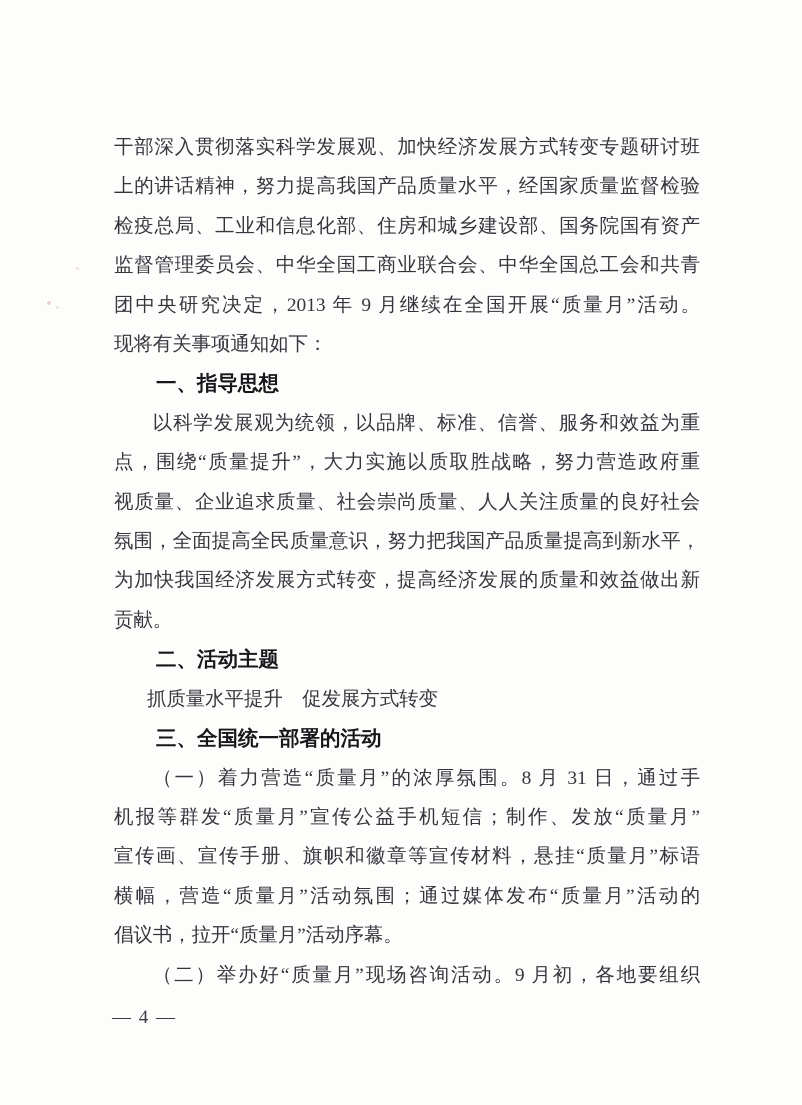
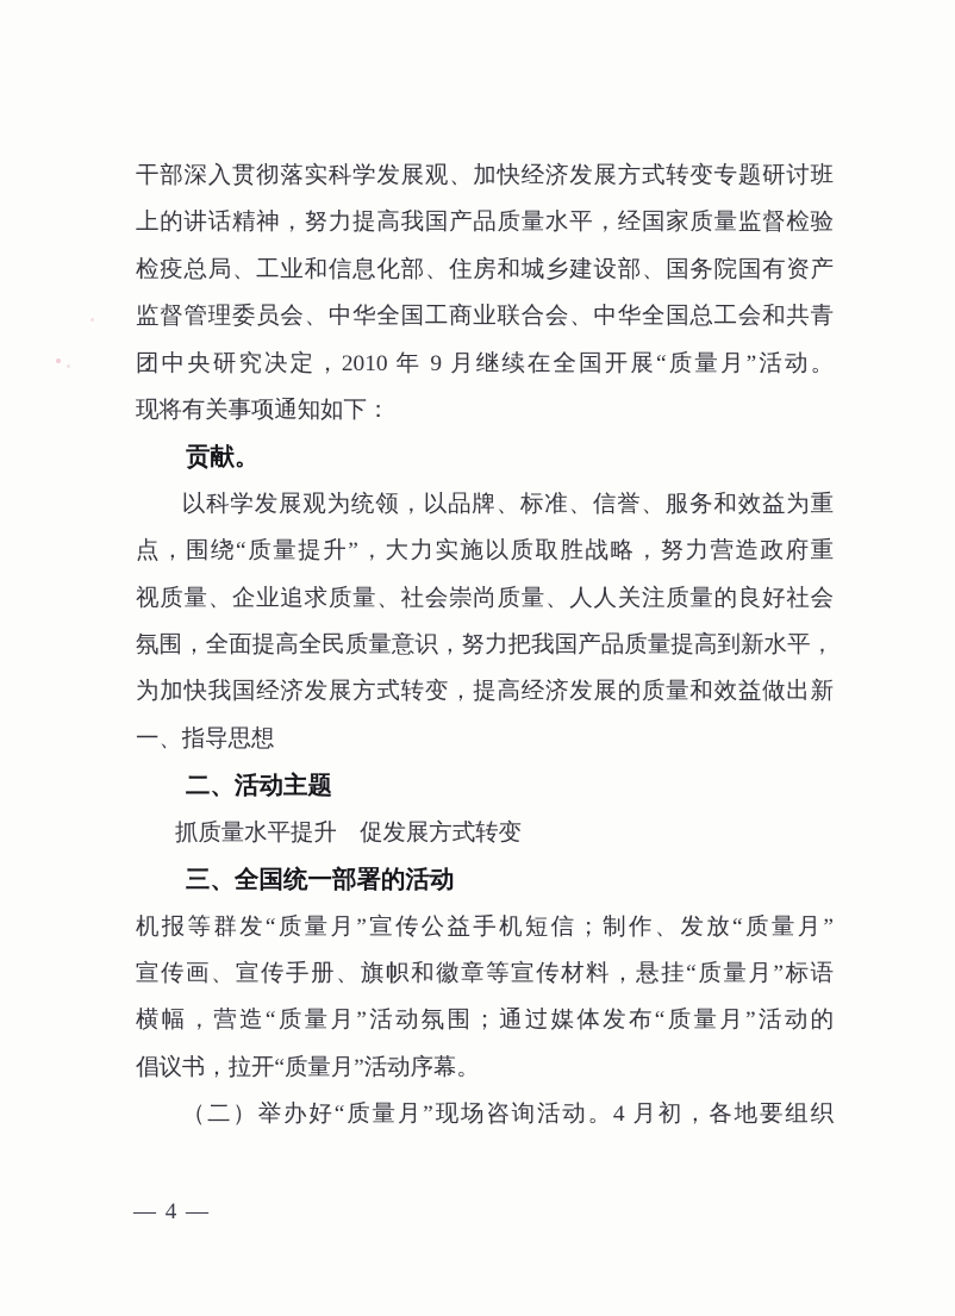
  干部深入贯彻落实科学发展观、加快经济发展方式转变专题研讨班
  上的讲话精神，努力提高我国产品质量水平，经国家质量监督检验
  检疫总局、工业和信息化部、住房和城乡建设部、国务院国有资产
  监督管理委员会、中华全国工商业联合会、中华全国总工会和共青
- 团中央研究决定，2013 年 9 月继续在全国开展“质量月”活动。
+ 团中央研究决定，2010 年 9 月继续在全国开展“质量月”活动。
  现将有关事项通知如下：
- 一、指导思想
+ 贡献。
  以科学发展观为统领，以品牌、标准、信誉、服务和效益为重
  点，围绕“质量提升”，大力实施以质取胜战略，努力营造政府重
  视质量、企业追求质量、社会崇尚质量、人人关注质量的良好社会
  氛围，全面提高全民质量意识，努力把我国产品质量提高到新水平，
  为加快我国经济发展方式转变，提高经济发展的质量和效益做出新
- 贡献。
+ 一、指导思想
  二、活动主题
  抓质量水平提升 促发展方式转变
  三、全国统一部署的活动
- （一）着力营造“质量月”的浓厚氛围。8 月 31 日，通过手
  机报等群发“质量月”宣传公益手机短信；制作、发放“质量月”
  宣传画、宣传手册、旗帜和徽章等宣传材料，悬挂“质量月”标语
  横幅，营造“质量月”活动氛围；通过媒体发布“质量月”活动的
  倡议书，拉开“质量月”活动序幕。
- （二）举办好“质量月”现场咨询活动。9 月初，各地要组织
+ （二）举办好“质量月”现场咨询活动。4 月初，各地要组织
  — 4 —
